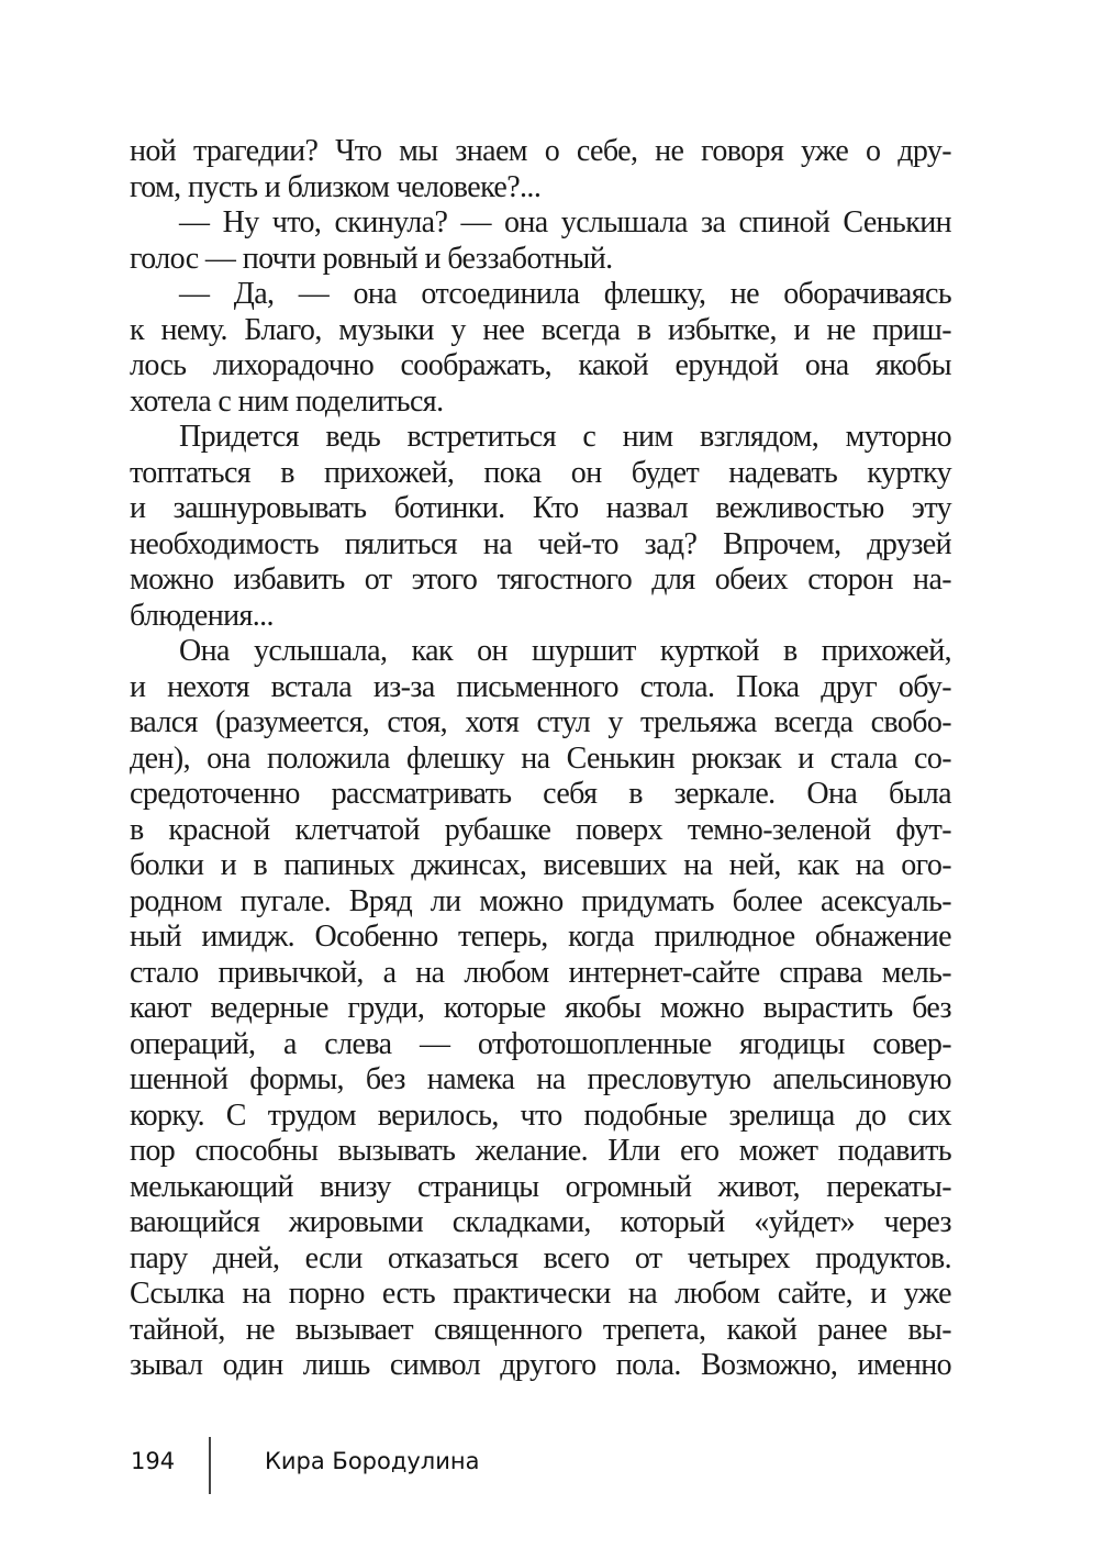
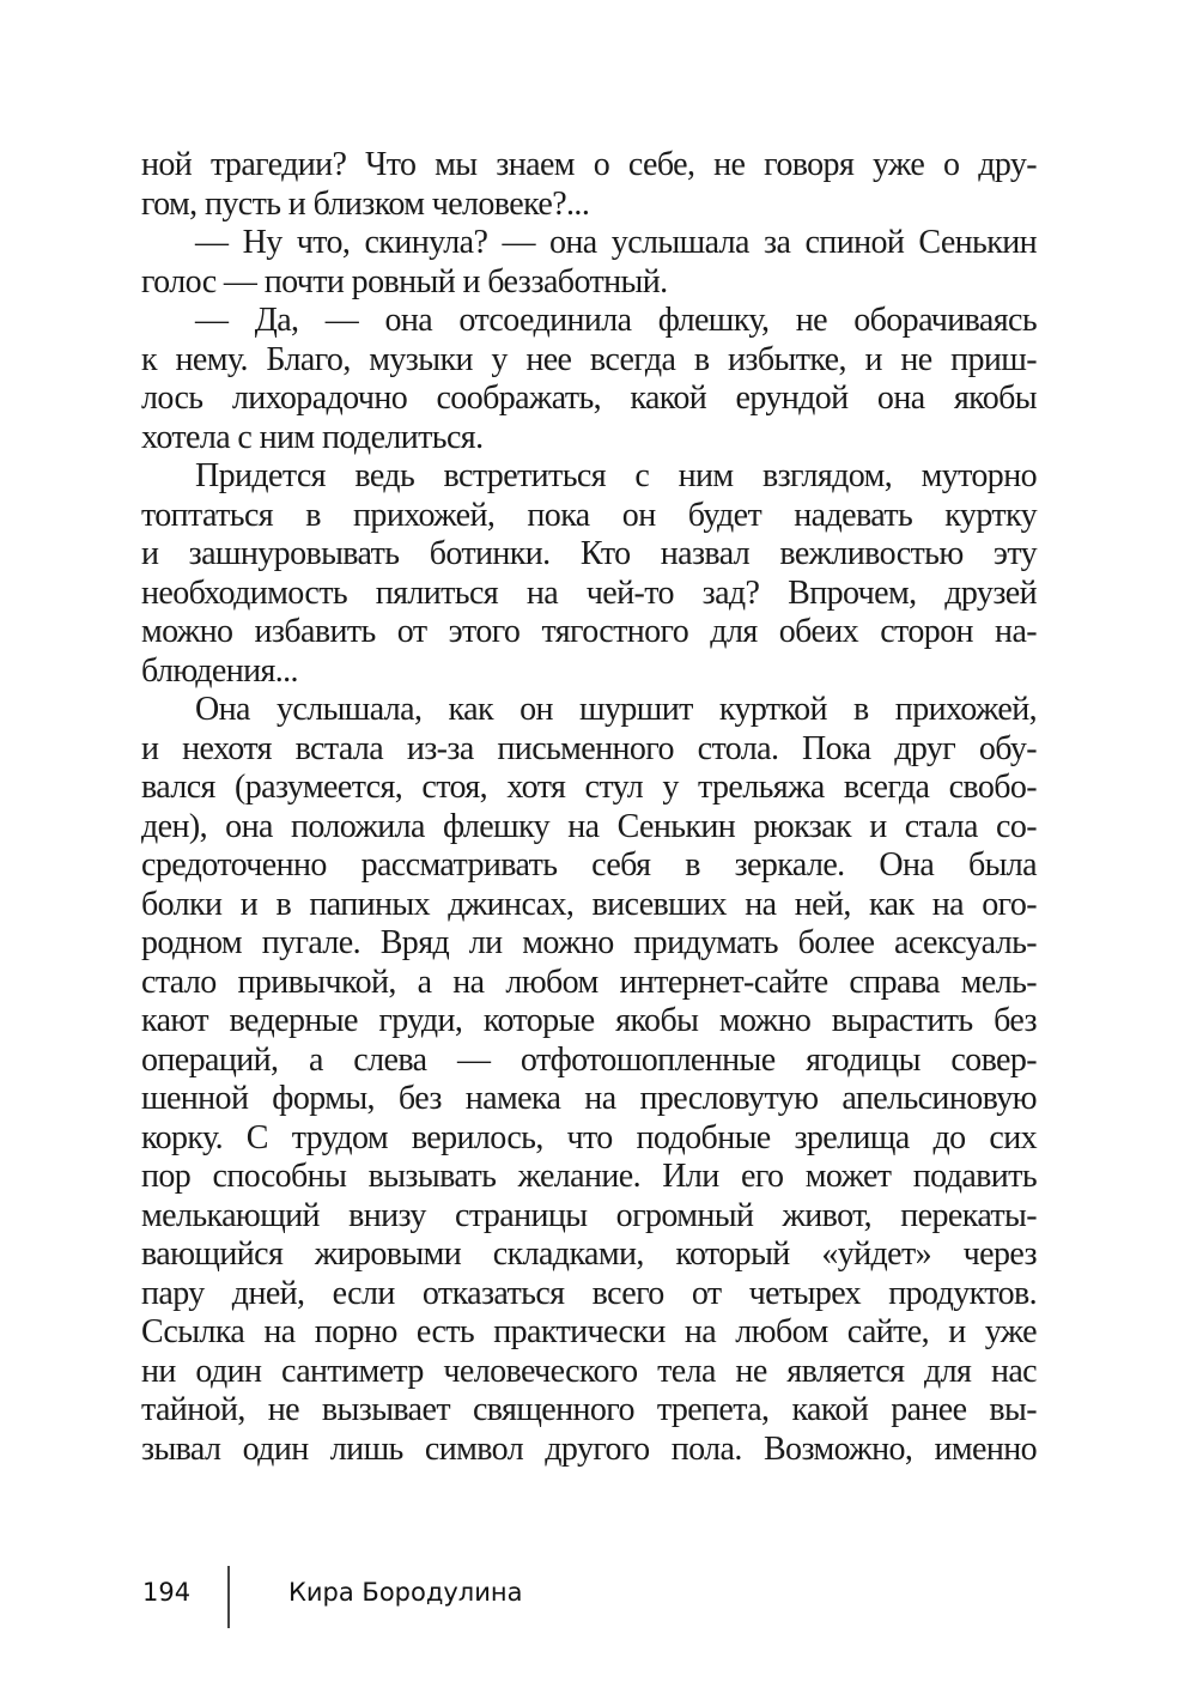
  ной трагедии? Что мы знаем о себе, не говоря уже о дру-
  гом, пусть и близком человеке?...
  — Ну что, скинула? — она услышала за спиной Сенькин
  голос — почти ровный и беззаботный.
  — Да, — она отсоединила флешку, не оборачиваясь
  к нему. Благо, музыки у нее всегда в избытке, и не приш-
  лось лихорадочно соображать, какой ерундой она якобы
  хотела с ним поделиться.
  Придется ведь встретиться с ним взглядом, муторно
  топтаться в прихожей, пока он будет надевать куртку
  и зашнуровывать ботинки. Кто назвал вежливостью эту
  необходимость пялиться на чей-то зад? Впрочем, друзей
  можно избавить от этого тягостного для обеих сторон на-
  блюдения...
  Она услышала, как он шуршит курткой в прихожей,
  и нехотя встала из-за письменного стола. Пока друг обу-
  вался (разумеется, стоя, хотя стул у трельяжа всегда свобо-
  ден), она положила флешку на Сенькин рюкзак и стала со-
  средоточенно рассматривать себя в зеркале. Она была
- в красной клетчатой рубашке поверх темно-зеленой фут-
  болки и в папиных джинсах, висевших на ней, как на ого-
  родном пугале. Вряд ли можно придумать более асексуаль-
- ный имидж. Особенно теперь, когда прилюдное обнажение
  стало привычкой, а на любом интернет-сайте справа мель-
  кают ведерные груди, которые якобы можно вырастить без
  операций, а слева — отфотошопленные ягодицы совер-
  шенной формы, без намека на пресловутую апельсиновую
  корку. С трудом верилось, что подобные зрелища до сих
  пор способны вызывать желание. Или его может подавить
  мелькающий внизу страницы огромный живот, перекаты-
  вающийся жировыми складками, который «уйдет» через
  пару дней, если отказаться всего от четырех продуктов.
  Ссылка на порно есть практически на любом сайте, и уже
+ ни один сантиметр человеческого тела не является для нас
  тайной, не вызывает священного трепета, какой ранее вы-
  зывал один лишь символ другого пола. Возможно, именно
  194
  Кира Бородулина
